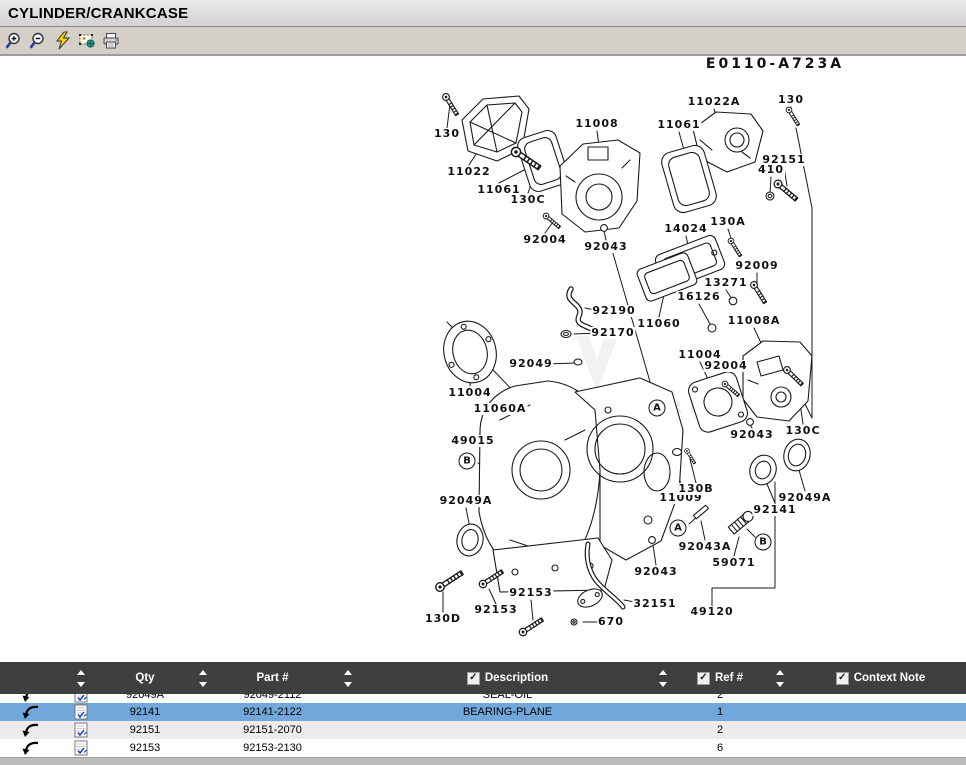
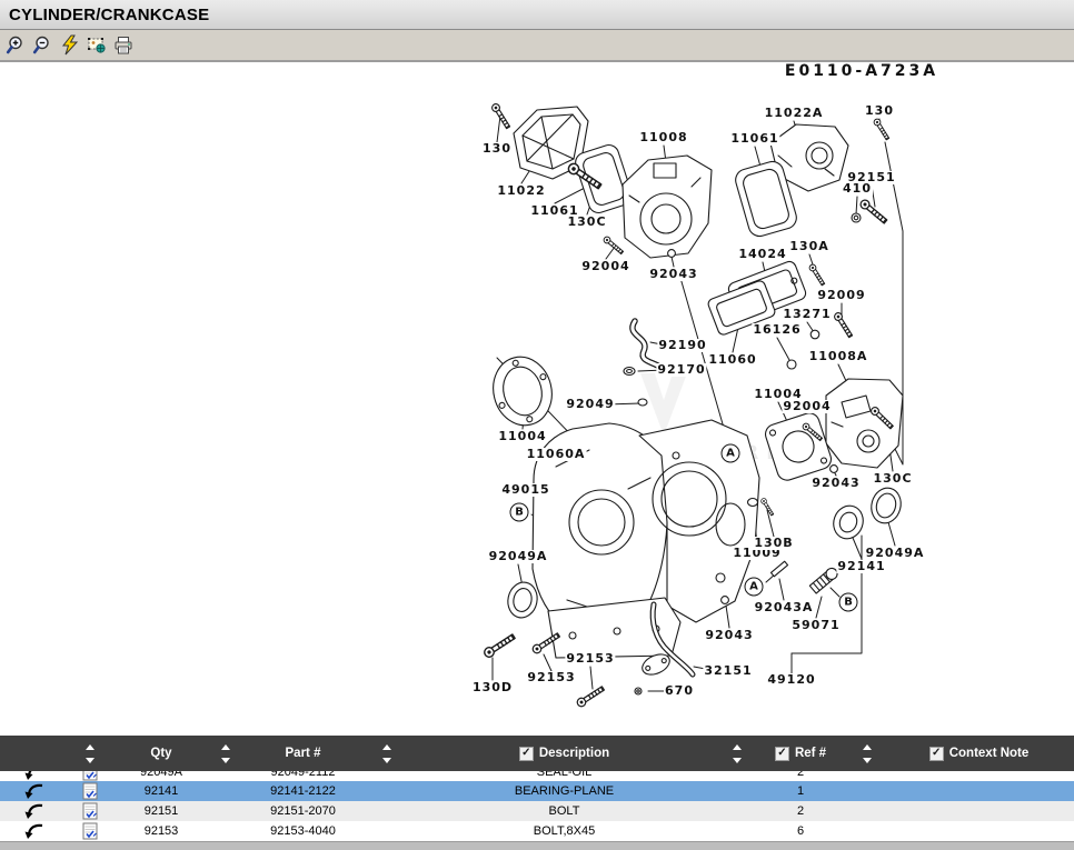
  CYLINDER/CRANKCASE
  E0110-A723A
  130
  11022
  11061
  130C
  11008
  92004
  92043
  11061
  11022A
  130
  92151
  410
  14024
  130A
  92009
  13271
  16126
  11060
  11008A
  11004
  92004
  92190
  92170
  92049
  11004
  11060A
  49015
  92049A
  130D
  92153
  92153
  670
  32151
  49120
  92043
  92043A
  59071
  92141
  92049A
  11009
  130B
  92043
  130C
  A
  B
  A
  B
  Qty
  Part #
  ✓
  Description
  ✓
  Ref #
  ✓
  Context Note
  92049A
  92049-2112
  SEAL-OIL
  2
  92141
  92141-2122
  BEARING-PLANE
  1
  92151
  92151-2070
+ BOLT
  2
  92153
- 92153-2130
+ 92153-4040
+ BOLT,8X45
  6
